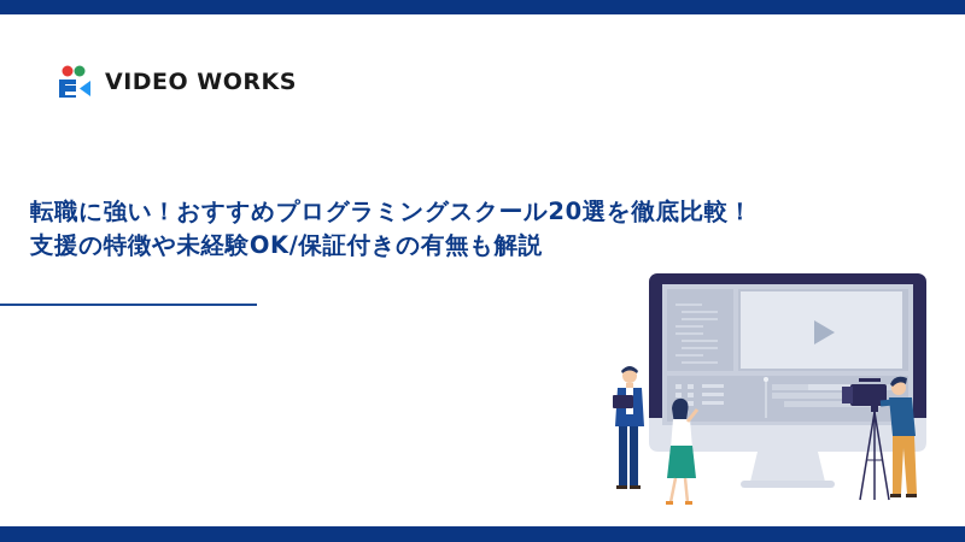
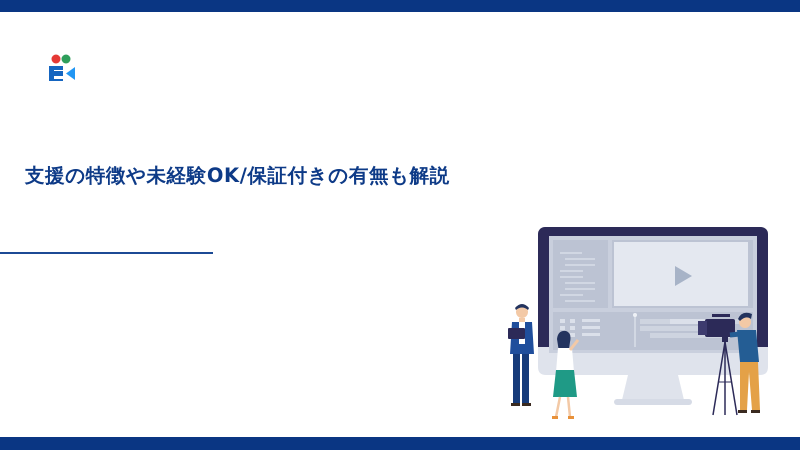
- VIDEO WORKS
- 転職に強い！おすすめプログラミングスクール20選を徹底比較！
  支援の特徴や未経験OK/保証付きの有無も解説
